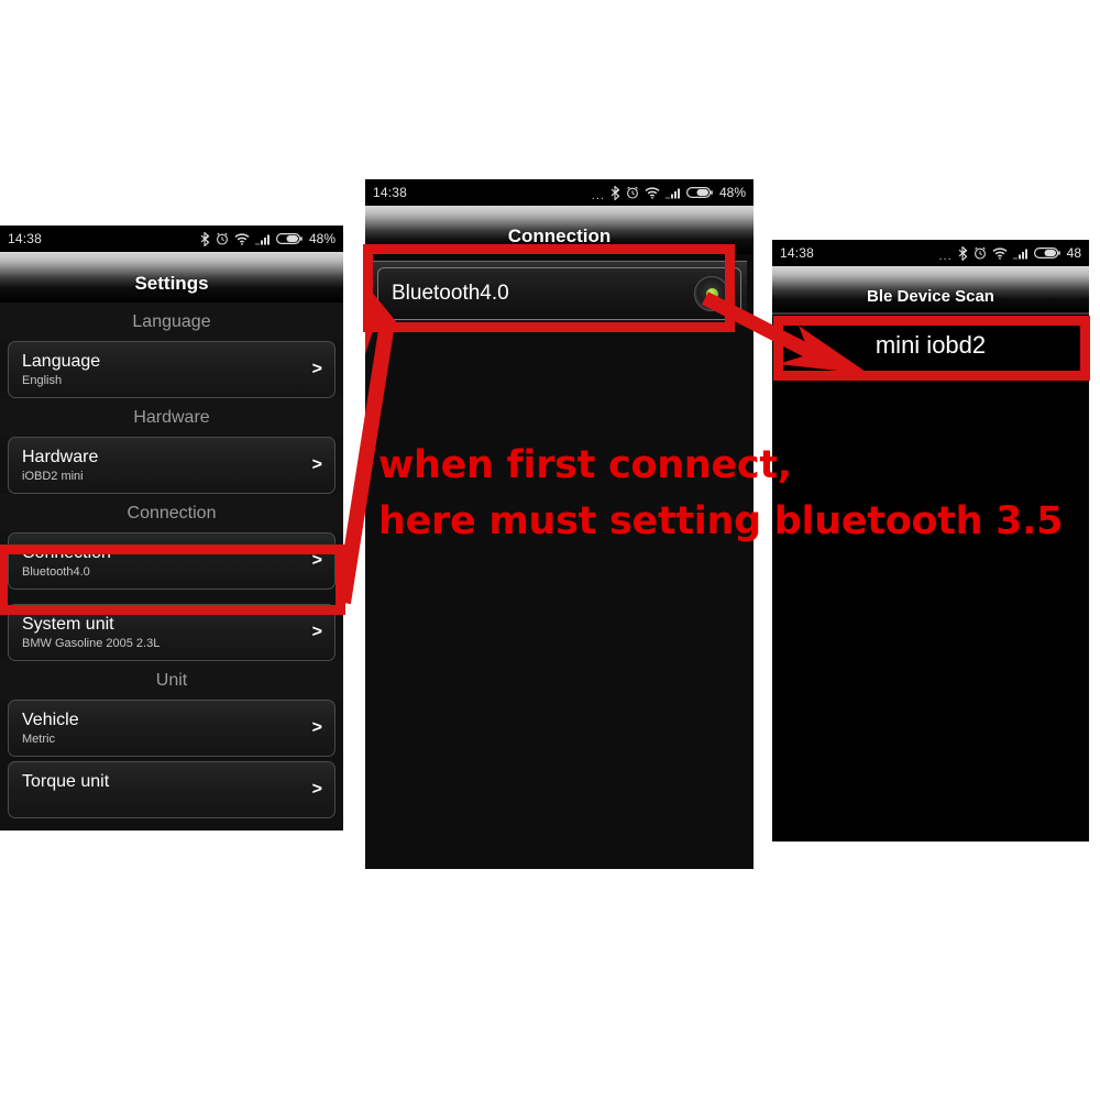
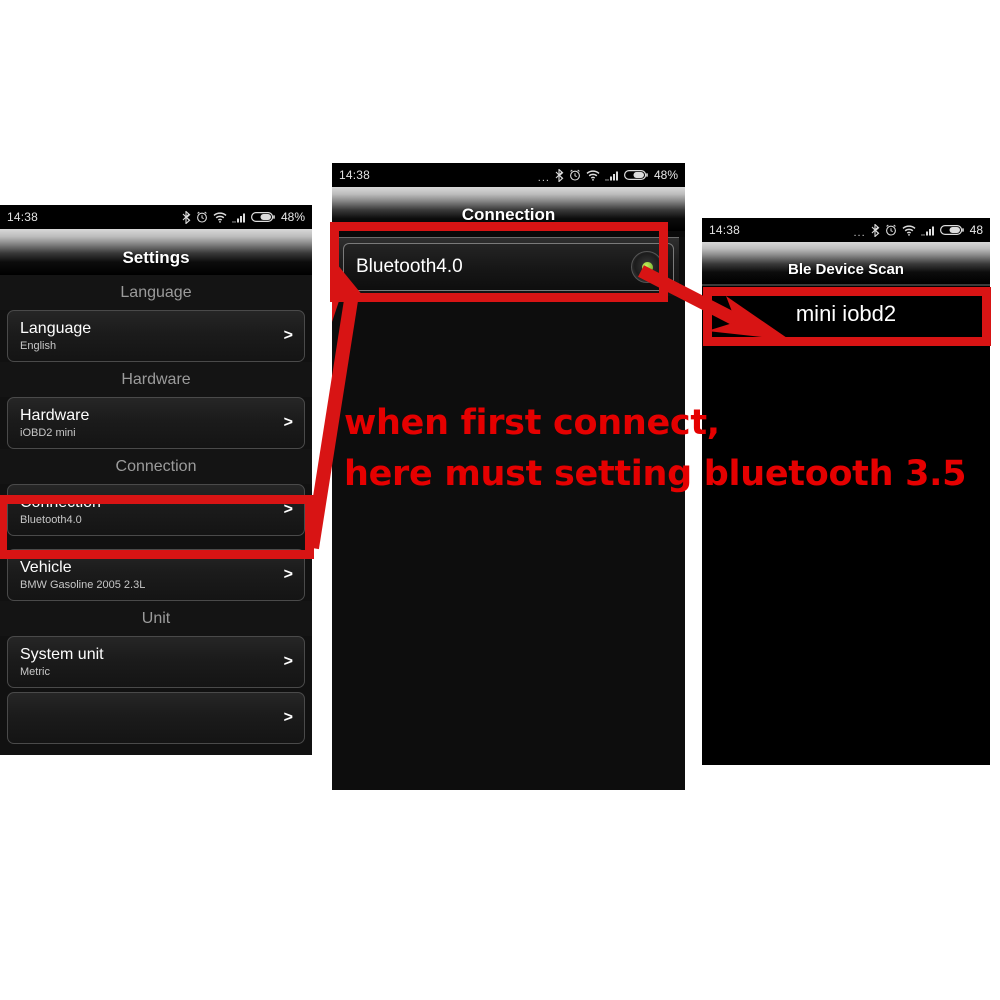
  14:38
  48%
  Settings
  Language
  Language
  English
  >
  Hardware
  Hardware
  iOBD2 mini
  >
  Connection
  Connection
  Bluetooth4.0
  >
- System unit
+ Vehicle
  BMW Gasoline 2005 2.3L
  >
  Unit
- Vehicle
+ System unit
  Metric
  >
- Torque unit
  >
  14:38
  ...
  48%
  Connection
  Bluetooth4.0
  14:38
  ...
  48
  Ble Device Scan
  mini iobd2
  when first connect,
  here must setting bluetooth 3.5
